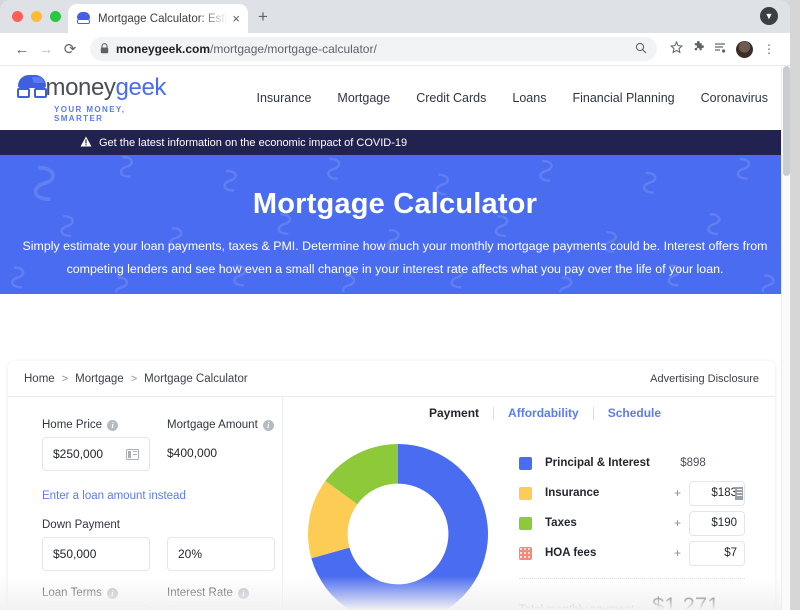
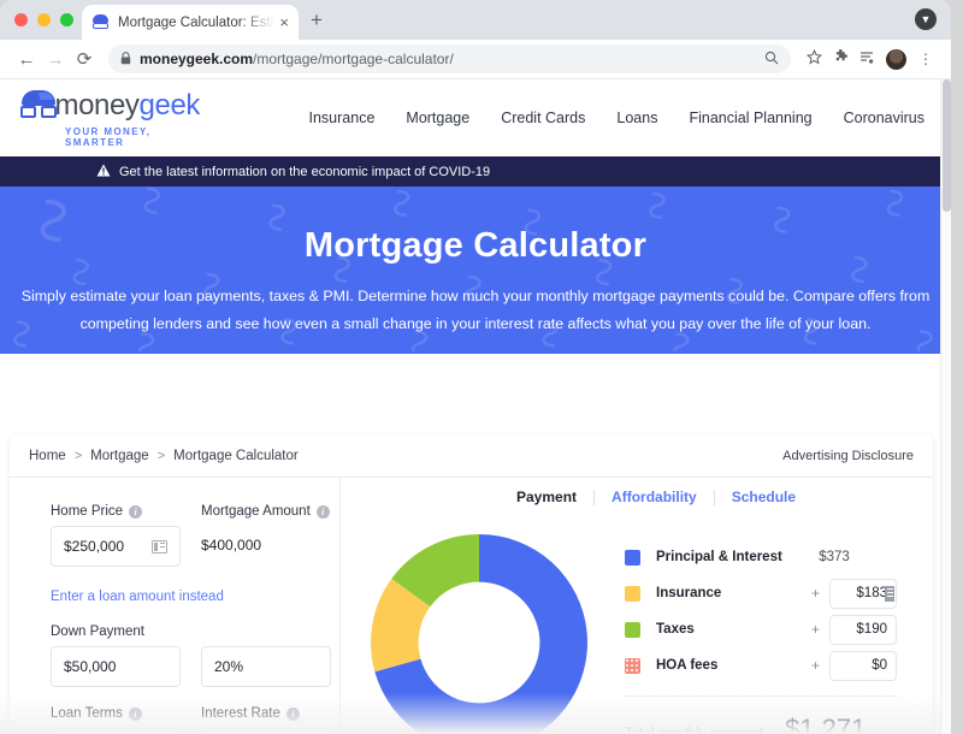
  Mortgage Calculator: Esti
  ×
  +
  ▼
  ←
  →
  ⟳
  moneygeek.com/mortgage/mortgage-calculator/
  ⋮
  money
  geek
  YOUR MONEY, SMARTER
  Insurance
  Mortgage
  Credit Cards
  Loans
  Financial Planning
  Coronavirus
  Get the latest information on the economic impact of COVID-19
  Mortgage Calculator
- Simply estimate your loan payments, taxes & PMI. Determine how much your monthly mortgage payments could be. Interest offers from competing lenders and see how even a small change in your interest rate affects what you pay over the life of your loan.
+ Simply estimate your loan payments, taxes & PMI. Determine how much your monthly mortgage payments could be. Compare offers from competing lenders and see how even a small change in your interest rate affects what you pay over the life of your loan.
  Home
  >
  Mortgage
  >
  Mortgage Calculator
  Advertising Disclosure
  Home Price
  i
  $250,000
  Mortgage Amount
  i
  $400,000
  Enter a loan amount instead
  Down Payment
  $50,000
  20%
  Payment
  Affordability
  Schedule
  Principal & Interest
- $898
+ $373
  Insurance
  +
  $183
  Taxes
  +
  $190
  HOA fees
  +
- $7
+ $0
